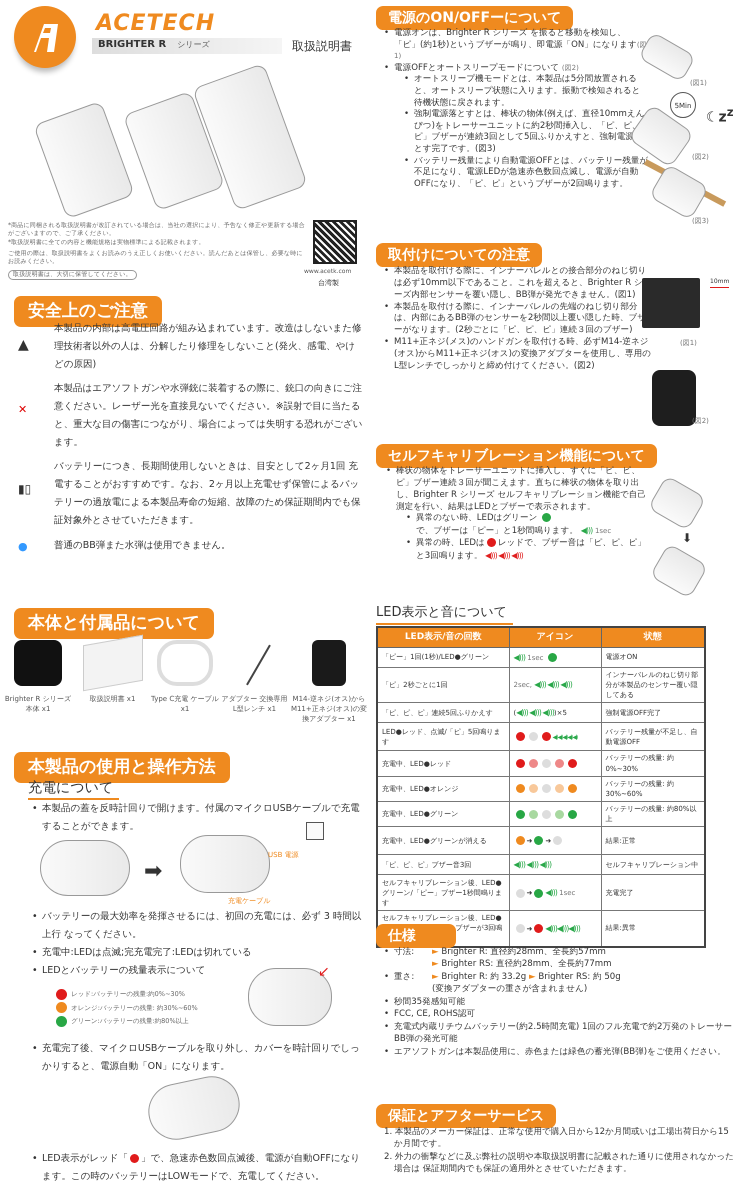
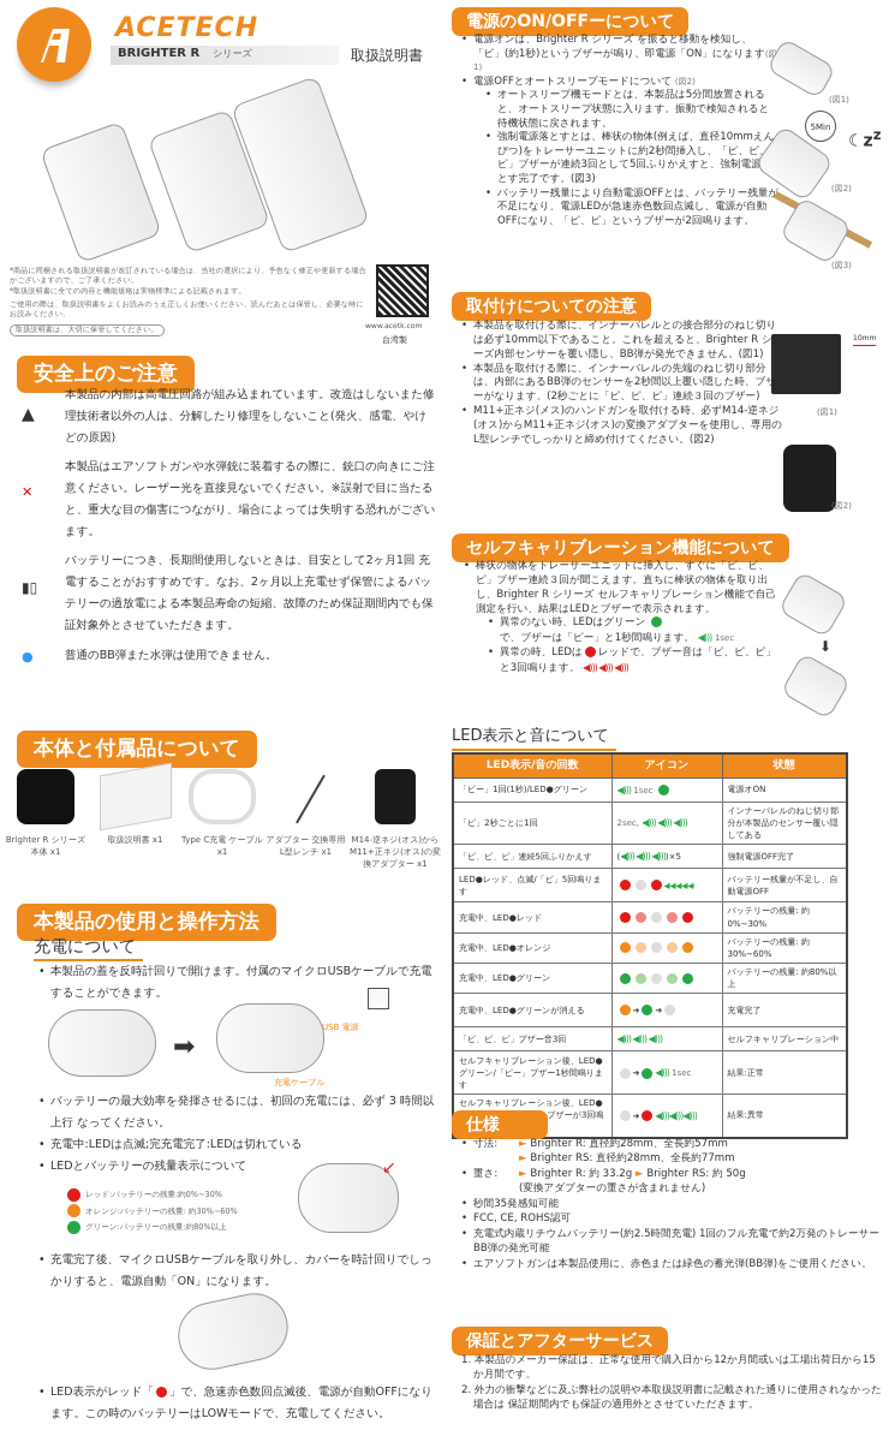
  ACETECH
  BRIGHTER R シリーズ
  取扱説明書
  台湾製
  安全上のご注意
  ▲
  本製品の内部は高電圧回路が組み込まれています。改造はしないまた修理技術者以外の人は、分解したり修理をしないこと(発火、感電、やけどの原因)
  ✕
  本製品はエアソフトガンや水弾銃に装着するの際に、銃口の向きにご注意ください。レーザー光を直接見ないでください。※誤射で目に当たると、重大な目の傷害につながり、場合によっては失明する恐れがございます。
  ▮▯
  バッテリーにつき、長期間使用しないときは、目安として2ヶ月1回 充電することがおすすめです。なお、2ヶ月以上充電せず保管によるバッテリーの過放電による本製品寿命の短縮、故障のため保証期間内でも保証対象外とさせていただきます。
  ●
  普通のBB弾また水弾は使用できません。
  本体と付属品について
  Brighter R シリーズ 本体 x1
  取扱説明書 x1
  Type C充電 ケーブル x1
  アダプター 交換専用L型レンチ x1
  M14-逆ネジ(オス)からM11+正ネジ(オス)の変換アダプター x1
  本製品の使用と操作方法
  充電について
  本製品の蓋を反時計回りで開けます。付属のマイクロUSBケーブルで充電することができます。
  ➡
  USB 電源
  充電ケーブル
  バッテリーの最大効率を発揮させるには、初回の充電には、必ず 3 時間以上行 なってください。
  充電中:LEDは点滅;完充電完了:LEDは切れている
  LEDとバッテリーの残量表示について
  レッド:バッテリーの残量:約0%~30%
  オレンジ:バッテリーの残量: 約30%~60%
  グリーン:バッテリーの残量:約80%以上
  ↙
  充電完了後、マイクロUSBケーブルを取り外し、カバーを時計回りでしっかりすると、電源自動「ON」になります。
  LED表示がレッド「 」で、急速赤色数回点滅後、電源が自動OFFになります。この時のバッテリーはLOWモードで、充電してください。
  電源のON/OFFーについて
  電源オンは、Brighter R シリーズ を振ると移動を検知し、「ピ」(約1秒)というブザーが鳴り、即電源「ON」になります(図1)
  電源OFFとオートスリープモードについて (図2)
  オートスリープ機モードとは、本製品は5分間放置されると、オートスリープ状態に入ります。振動で検知されると待機状態に戻されます。
  強制電源落とすとは、棒状の物体(例えば、直径10mmえんぴつ)をトレーサーユニットに約2秒間挿入し、「ピ、ピピ」ブザーが連続3回として5回ふりかえすと、強制電源とす完了です。(図3)
  バッテリー残量により自動電源OFFとは、バッテリー残量が不足になり、電源LEDが急速赤色数回点滅し、電源が自動OFFになり、「ピ、ピ」というブザーが2回鳴ります。
  (図1)
  5Min
  ☾zz
  (図2)
  (図3)
  取付けについての注意
  本製品を取付ける際に、インナーバレルとの接合部分のねじ切りは必ず10mm以下であること。これを超えると、Brighter R シーズ内部センサーを覆い隠し、BB弾が発光できません。(図1)
  本製品を取付ける際に、インナーバレルの先端のねじ切り部分は、内部にあるBB弾のセンサーを2秒間以上覆い隠した時、ブーがなります。(2秒ごとに「ピ、ピ、ピ」連続３回のブザー)
  M11+正ネジ(メス)のハンドガンを取付ける時、必ずM14-逆ネジ(オス)からM11+正ネジ(オス)の変換アダプターを使用し、専用のL型レンチでしっかりと締め付けてください。(図2)
  (図1)
  (図2)
  セルフキャリブレーション機能について
  棒状の物体をトレーサーユニットに挿入し、すぐに「ピ、ピ、ピ」ブザー連続３回が聞こえます。直ちに棒状の物体を取り出し、Brighter R シリーズ セルフキャリブレーション機能で自己測定を行い、結果はLEDとブザーで表示されます。
  異常のない時、LEDはグリーン
  で、ブザーは「ピー」と1秒間鳴ります。 ◀))) 1sec
  異常の時、LEDは レッドで、ブザー音は「ピ、ピ、ピ」と3回鳴ります。 ◀))) ◀))) ◀)))
  ⬇
  LED表示と音について
  LED表示/音の回数	アイコン	状態
  「ピー」1回(1秒)/LED●グリーン	◀))) 1sec	電源オON
  「ピ」2秒ごとに1回	2sec, ◀))) ◀))) ◀)))	インナーバレルのねじ切り部分が本製品のセンサー覆い隠してある
  「ピ、ピ、ピ」連続5回ふりかえす	(◀))) ◀))) ◀))))×5	強制電源OFF完了
  LED●レッド、点滅/「ピ」5回鳴ります		バッテリー残量が不足し、自動電源OFF
  充電中、LED●レッド		バッテリーの残量: 約0%~30%
  充電中、LED●オレンジ		バッテリーの残量: 約30%~60%
  充電中、LED●グリーン		バッテリーの残量: 約80%以上
- 充電中、LED●グリーンが消える	➜ ➜	結果:正常
+ 充電中、LED●グリーンが消える	➜ ➜	充電完了
  「ピ、ピ、ピ」ブザー音3回	◀))) ◀))) ◀)))	セルフキャリブレーション中
- セルフキャリブレーション後、LED●グリーン/「ピー」ブザー1秒間鳴ります	➜ ◀))) 1sec	充電完了
+ セルフキャリブレーション後、LED●グリーン/「ピー」ブザー1秒間鳴ります	➜ ◀))) 1sec	結果:正常
  セルフキャリブレーション後、LED●ブザーが3回鳴	➜ ◀)))◀)))◀)))	結果:異常
  仕様
  •
  寸法:
  ► Brighter R: 直径約28mm、全長約57mm
  ► Brighter RS: 直径約28mm、全長約77mm
  •
  重さ:
  ► Brighter R: 約 33.2g ► Brighter RS: 約 50g
  (変換アダプターの重さが含まれません)
  秒間35発感知可能
  FCC, CE, ROHS認可
  充電式内蔵リチウムバッテリー(約2.5時間充電) 1回のフル充電で約2万発のトレーサーBB弾の発光可能
  エアソフトガンは本製品使用に、赤色または緑色の蓄光弾(BB弾)をご使用ください。
  保証とアフターサービス
  1. 本製品のメーカー保証は、正常な使用で購入日から12か月間或いは工場出荷日から15か月間です。
  2. 外力の衝撃などに及ぶ弊社の説明や本取扱説明書に記載された通りに使用されなかった場合は 保証期間内でも保証の適用外とさせていただきます。
